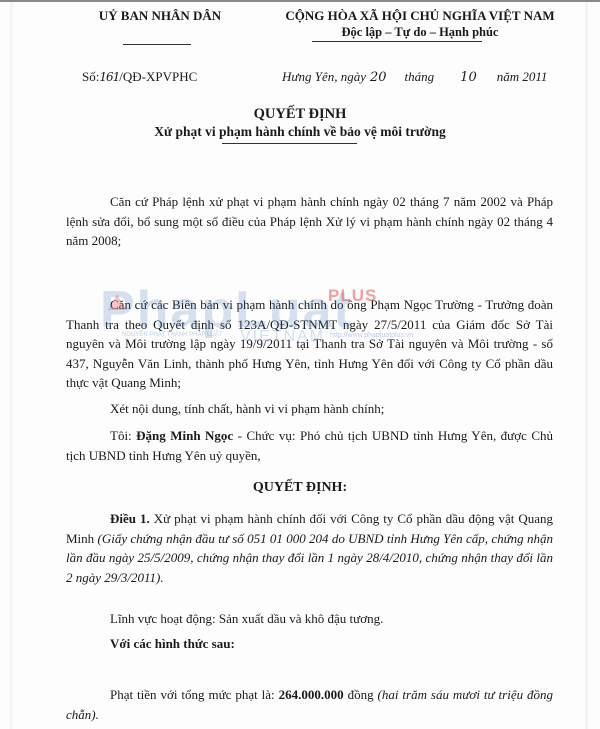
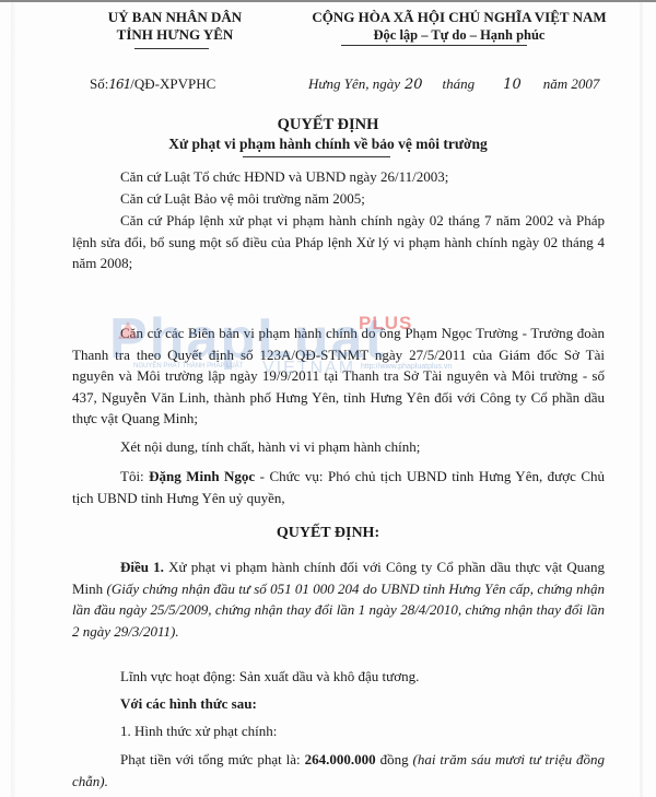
  UỶ BAN NHÂN DÂN
+ TỈNH HƯNG YÊN
  CỘNG HÒA XÃ HỘI CHỦ NGHĨA VIỆT NAM
  Độc lập – Tự do – Hạnh phúc
  Số:161/QĐ-XPVPHC
- Hưng Yên, ngày 20 tháng 10 năm 2011
+ Hưng Yên, ngày 20 tháng 10 năm 2007
  QUYẾT ĐỊNH
  Xử phạt vi phạm hành chính về bảo vệ môi trường
+ Căn cứ Luật Tổ chức HĐND và UBND ngày 26/11/2003;
+ Căn cứ Luật Bảo vệ môi trường năm 2005;
  Căn cứ Pháp lệnh xử phạt vi phạm hành chính ngày 02 tháng 7 năm 2002 và Pháp lệnh sửa đổi, bổ sung một số điều của Pháp lệnh Xử lý vi phạm hành chính ngày 02 tháng 4 năm 2008;
  Căn cứ các Biên bản vi phạm hành chính do ông Phạm Ngọc Trường - Trưởng đoàn Thanh tra theo Quyết định số 123A/QĐ-STNMT ngày 27/5/2011 của Giám đốc Sở Tài nguyên và Môi trường lập ngày 19/9/2011 tại Thanh tra Sở Tài nguyên và Môi trường - số 437, Nguyễn Văn Linh, thành phố Hưng Yên, tỉnh Hưng Yên đối với Công ty Cổ phần dầu thực vật Quang Minh;
  Xét nội dung, tính chất, hành vi vi phạm hành chính;
  Tôi: Đặng Minh Ngọc - Chức vụ: Phó chủ tịch UBND tỉnh Hưng Yên, được Chủ tịch UBND tỉnh Hưng Yên uỷ quyền,
  QUYẾT ĐỊNH:
- Điều 1. Xử phạt vi phạm hành chính đối với Công ty Cổ phần dầu động vật Quang Minh (Giấy chứng nhận đầu tư số 051 01 000 204 do UBND tỉnh Hưng Yên cấp, chứng nhận lần đầu ngày 25/5/2009, chứng nhận thay đổi lần 1 ngày 28/4/2010, chứng nhận thay đổi lần 2 ngày 29/3/2011).
+ Điều 1. Xử phạt vi phạm hành chính đối với Công ty Cổ phần dầu thực vật Quang Minh (Giấy chứng nhận đầu tư số 051 01 000 204 do UBND tỉnh Hưng Yên cấp, chứng nhận lần đầu ngày 25/5/2009, chứng nhận thay đổi lần 1 ngày 28/4/2010, chứng nhận thay đổi lần 2 ngày 29/3/2011).
  Lĩnh vực hoạt động: Sản xuất dầu và khô đậu tương.
  Với các hình thức sau:
+ 1. Hình thức xử phạt chính:
  Phạt tiền với tổng mức phạt là: 264.000.000 đồng (hai trăm sáu mươi tư triệu đồng chẵn).
  PhapLuat
  PLUS
  VIETNAM
